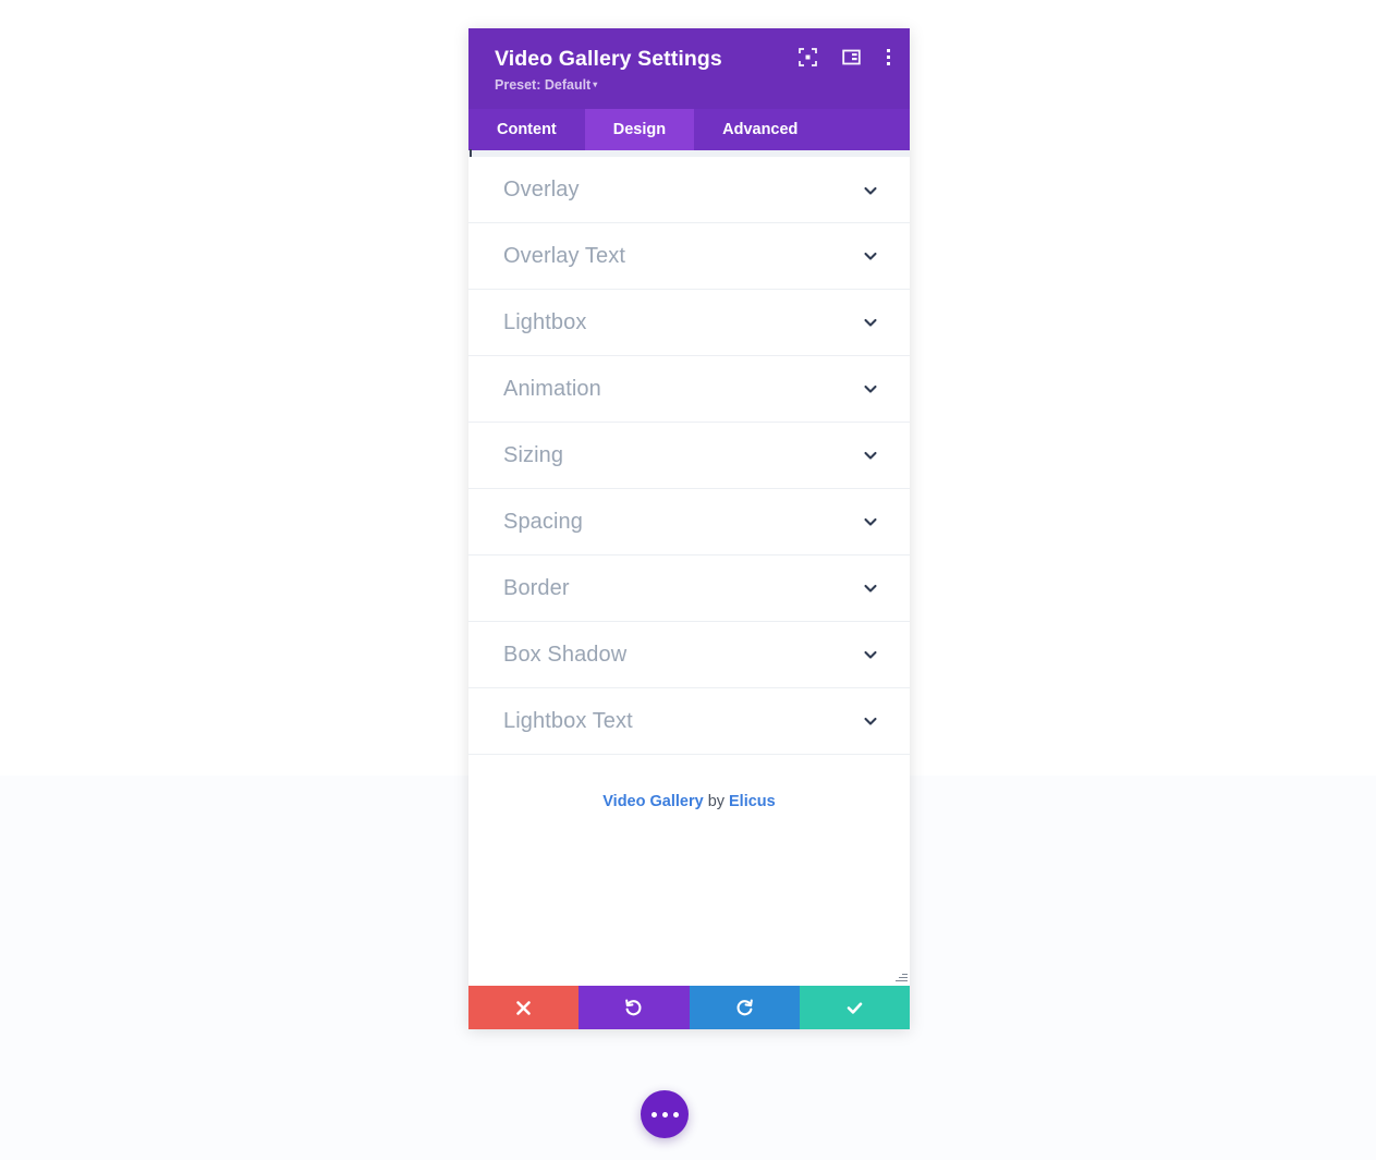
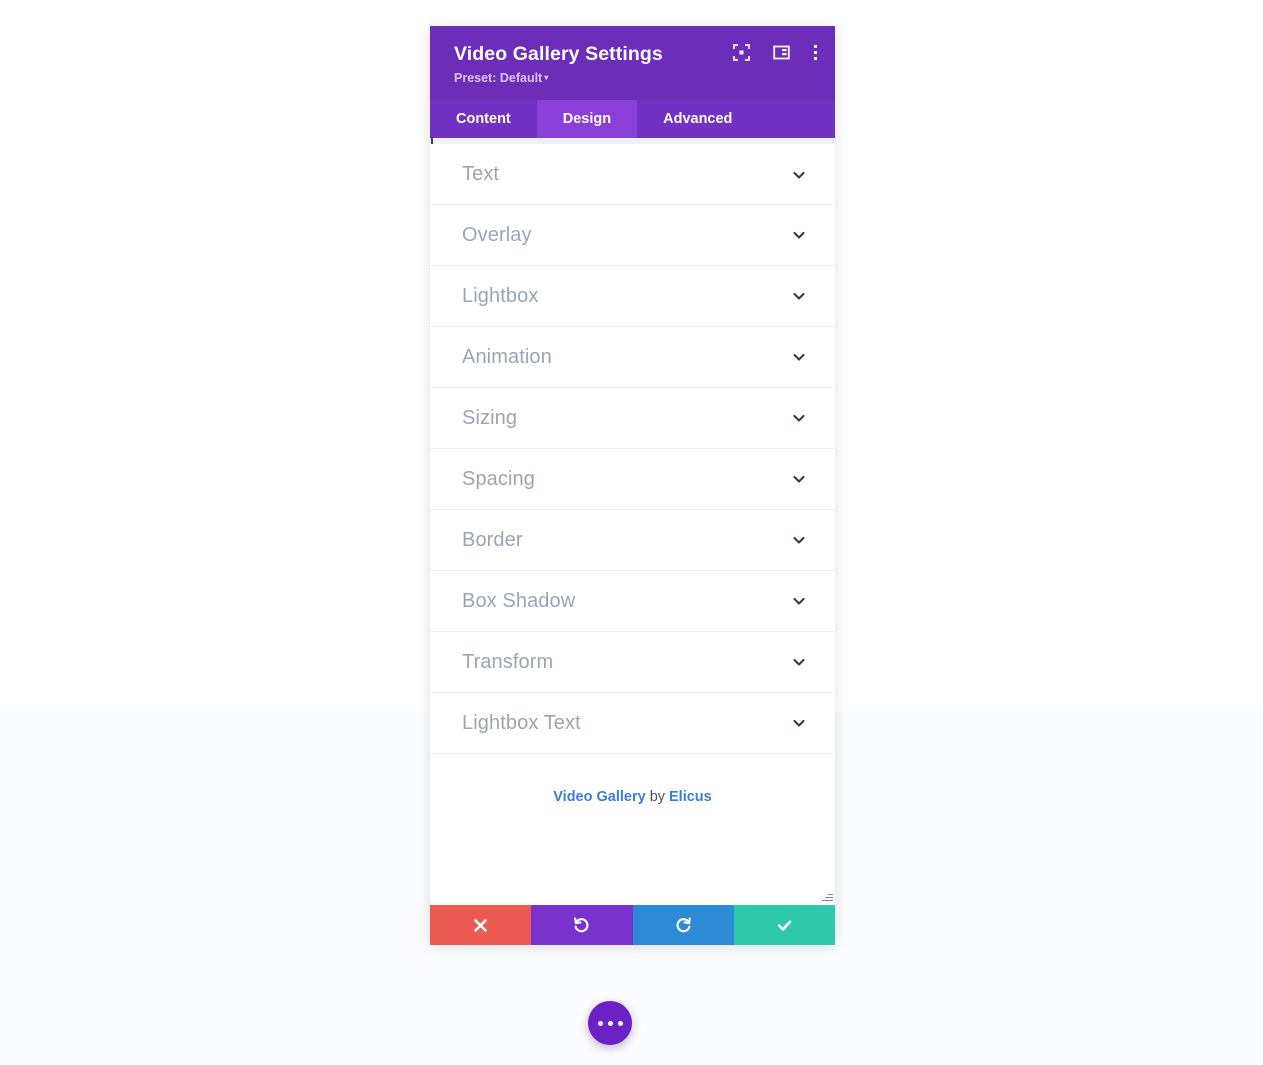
  Video Gallery Settings
  Preset: Default ▾
  Content
  Design
  Advanced
+ Text
  Overlay
- Overlay Text
  Lightbox
  Animation
  Sizing
  Spacing
  Border
  Box Shadow
+ Transform
  Lightbox Text
  Video Gallery
  by
  Elicus
